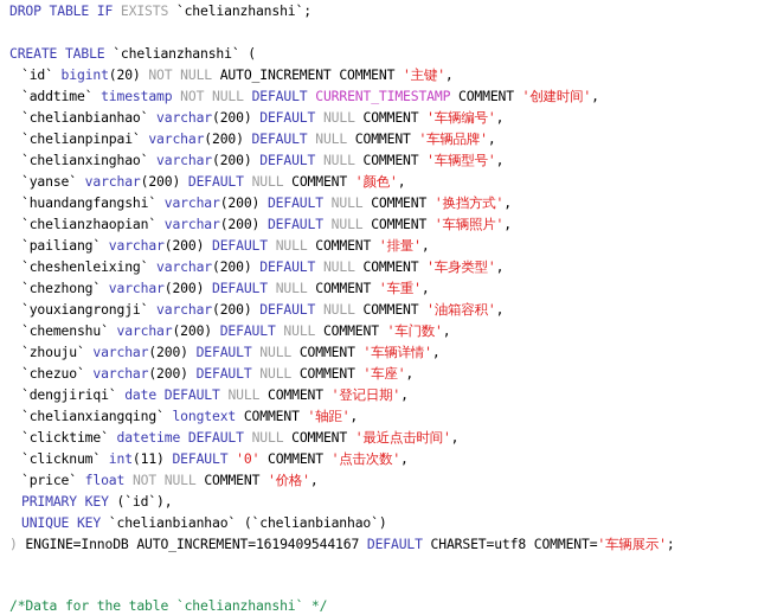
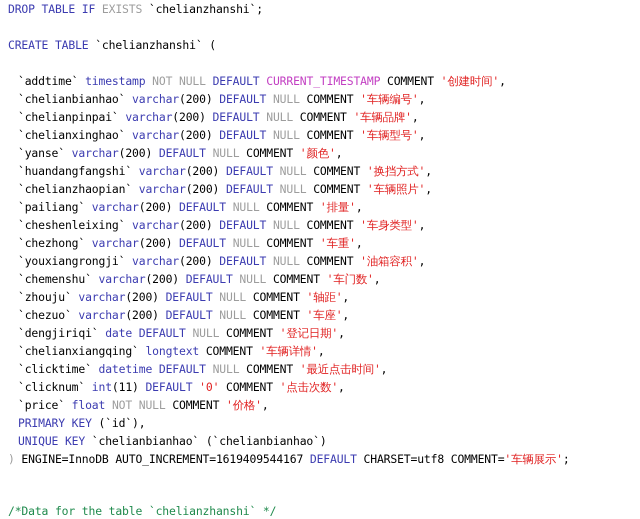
  DROP TABLE IF EXISTS `chelianzhanshi`;
  CREATE TABLE `chelianzhanshi` (
- `id` bigint(20) NOT NULL AUTO_INCREMENT COMMENT '主键',
  `addtime` timestamp NOT NULL DEFAULT CURRENT_TIMESTAMP COMMENT '创建时间',
  `chelianbianhao` varchar(200) DEFAULT NULL COMMENT '车辆编号',
  `chelianpinpai` varchar(200) DEFAULT NULL COMMENT '车辆品牌',
  `chelianxinghao` varchar(200) DEFAULT NULL COMMENT '车辆型号',
  `yanse` varchar(200) DEFAULT NULL COMMENT '颜色',
  `huandangfangshi` varchar(200) DEFAULT NULL COMMENT '换挡方式',
  `chelianzhaopian` varchar(200) DEFAULT NULL COMMENT '车辆照片',
  `pailiang` varchar(200) DEFAULT NULL COMMENT '排量',
  `cheshenleixing` varchar(200) DEFAULT NULL COMMENT '车身类型',
  `chezhong` varchar(200) DEFAULT NULL COMMENT '车重',
  `youxiangrongji` varchar(200) DEFAULT NULL COMMENT '油箱容积',
  `chemenshu` varchar(200) DEFAULT NULL COMMENT '车门数',
- `zhouju` varchar(200) DEFAULT NULL COMMENT '车辆详情',
+ `zhouju` varchar(200) DEFAULT NULL COMMENT '轴距',
  `chezuo` varchar(200) DEFAULT NULL COMMENT '车座',
  `dengjiriqi` date DEFAULT NULL COMMENT '登记日期',
- `chelianxiangqing` longtext COMMENT '轴距',
+ `chelianxiangqing` longtext COMMENT '车辆详情',
  `clicktime` datetime DEFAULT NULL COMMENT '最近点击时间',
  `clicknum` int(11) DEFAULT '0' COMMENT '点击次数',
  `price` float NOT NULL COMMENT '价格',
  PRIMARY KEY (`id`),
  UNIQUE KEY `chelianbianhao` (`chelianbianhao`)
  ) ENGINE=InnoDB AUTO_INCREMENT=1619409544167 DEFAULT CHARSET=utf8 COMMENT='车辆展示';
  /*Data for the table `chelianzhanshi` */
